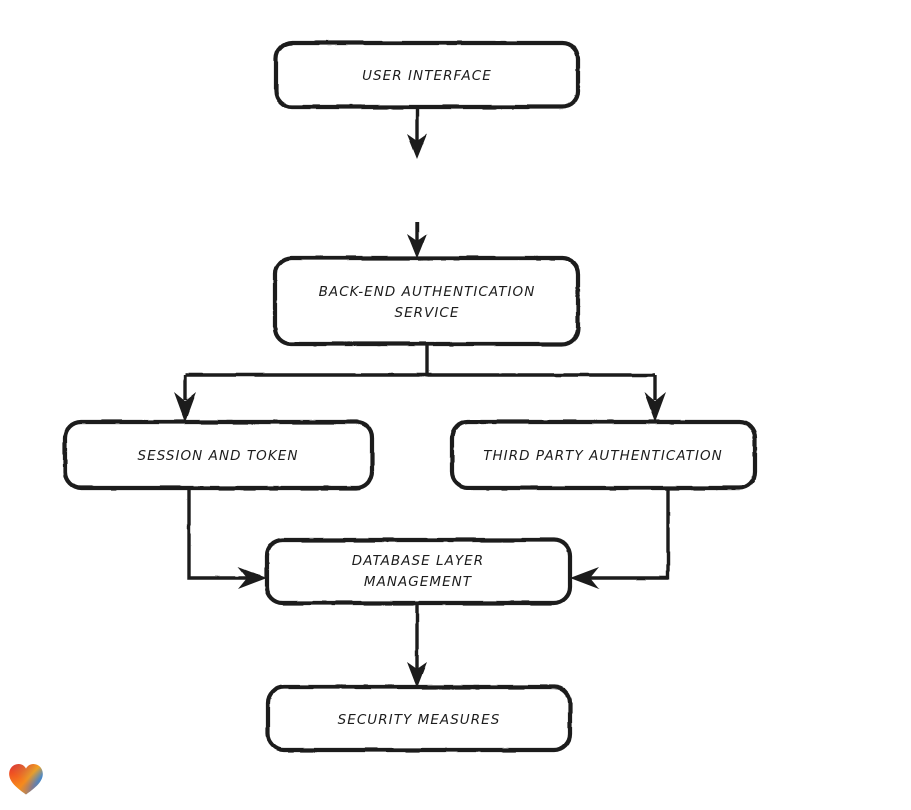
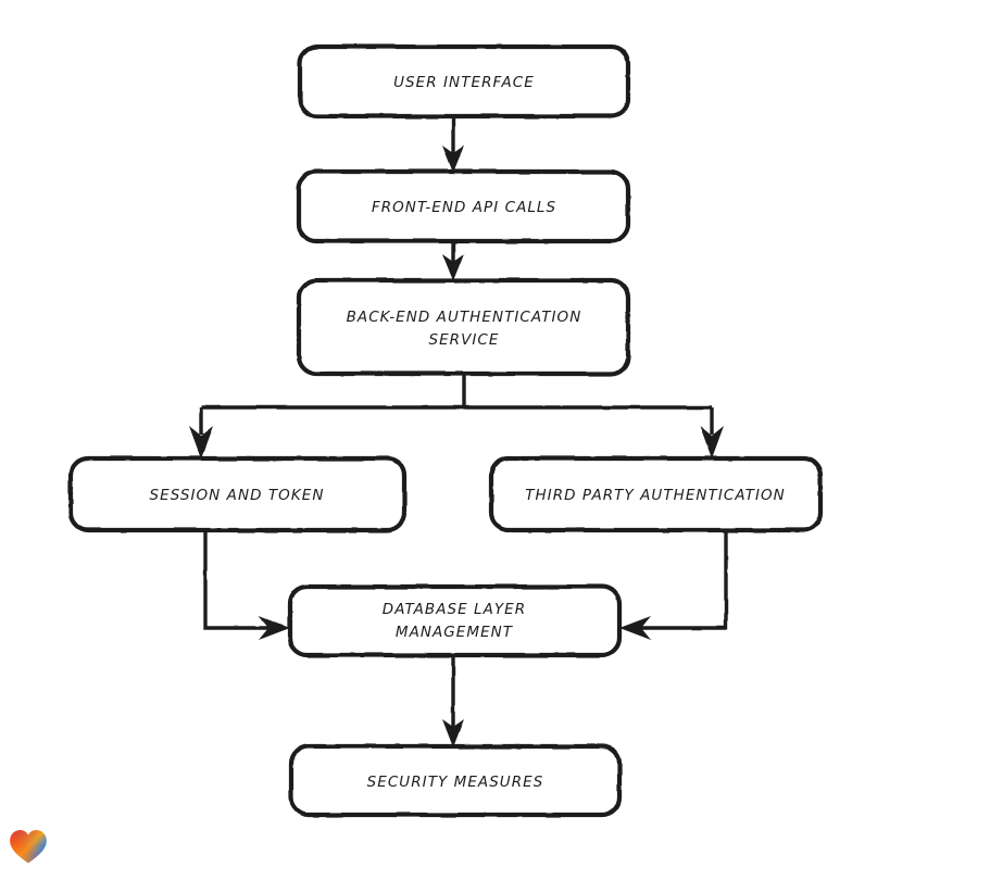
  USER INTERFACE
+ FRONT-END API CALLS
  BACK-END AUTHENTICATION
  SERVICE
  SESSION AND TOKEN
  THIRD PARTY AUTHENTICATION
  DATABASE LAYER
  MANAGEMENT
  SECURITY MEASURES
